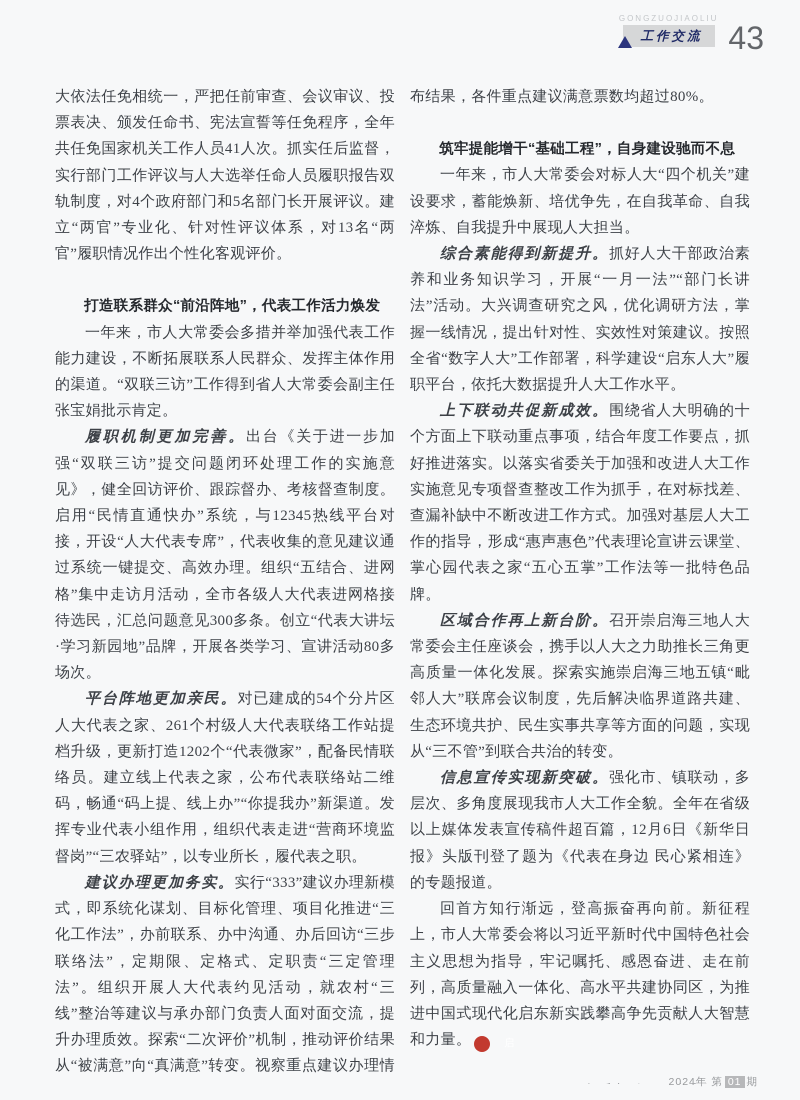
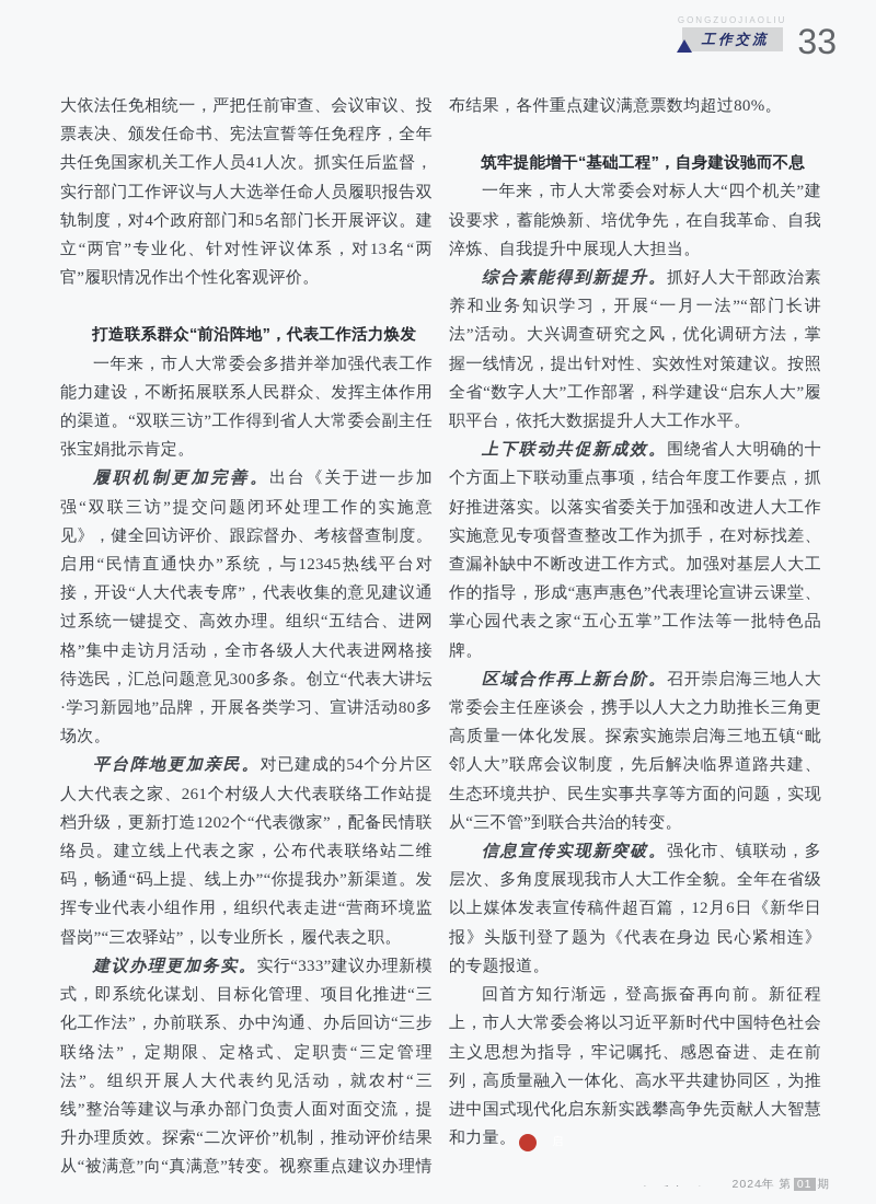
  GONGZUOJIAOLIU
  工作交流
- 43
+ 33
  大依法任免相统一，严把任前审查、会议审议、投票表决、颁发任命书、宪法宣誓等任免程序，全年共任免国家机关工作人员41人次。抓实任后监督，实行部门工作评议与人大选举任命人员履职报告双轨制度，对4个政府部门和5名部门长开展评议。建立“两官”专业化、针对性评议体系，对13名“两官”履职情况作出个性化客观评价。
  打造联系群众“前沿阵地”，代表工作活力焕发
  一年来，市人大常委会多措并举加强代表工作能力建设，不断拓展联系人民群众、发挥主体作用的渠道。“双联三访”工作得到省人大常委会副主任张宝娟批示肯定。
  履职机制更加完善。出台《关于进一步加强“双联三访”提交问题闭环处理工作的实施意见》，健全回访评价、跟踪督办、考核督查制度。启用“民情直通快办”系统，与12345热线平台对接，开设“人大代表专席”，代表收集的意见建议通过系统一键提交、高效办理。组织“五结合、进网格”集中走访月活动，全市各级人大代表进网格接待选民，汇总问题意见300多条。创立“代表大讲坛·学习新园地”品牌，开展各类学习、宣讲活动80多场次。
  平台阵地更加亲民。对已建成的54个分片区人大代表之家、261个村级人大代表联络工作站提档升级，更新打造1202个“代表微家”，配备民情联络员。建立线上代表之家，公布代表联络站二维码，畅通“码上提、线上办”“你提我办”新渠道。发挥专业代表小组作用，组织代表走进“营商环境监督岗”“三农驿站”，以专业所长，履代表之职。
  建议办理更加务实。实行“333”建议办理新模式，即系统化谋划、目标化管理、项目化推进“三化工作法”，办前联系、办中沟通、办后回访“三步联络法”，定期限、定格式、定职责“三定管理法”。组织开展人大代表约见活动，就农村“三线”整治等建议与承办部门负责人面对面交流，提升办理质效。探索“二次评价”机制，推动评价结果从“被满意”向“真满意”转变。视察重点建议办理情
  布结果，各件重点建议满意票数均超过80%。
  筑牢提能增干“基础工程”，自身建设驰而不息
  一年来，市人大常委会对标人大“四个机关”建设要求，蓄能焕新、培优争先，在自我革命、自我淬炼、自我提升中展现人大担当。
  综合素能得到新提升。抓好人大干部政治素养和业务知识学习，开展“一月一法”“部门长讲法”活动。大兴调查研究之风，优化调研方法，掌握一线情况，提出针对性、实效性对策建议。按照全省“数字人大”工作部署，科学建设“启东人大”履职平台，依托大数据提升人大工作水平。
  上下联动共促新成效。围绕省人大明确的十个方面上下联动重点事项，结合年度工作要点，抓好推进落实。以落实省委关于加强和改进人大工作实施意见专项督查整改工作为抓手，在对标找差、查漏补缺中不断改进工作方式。加强对基层人大工作的指导，形成“惠声惠色”代表理论宣讲云课堂、掌心园代表之家“五心五掌”工作法等一批特色品牌。
  区域合作再上新台阶。召开崇启海三地人大常委会主任座谈会，携手以人大之力助推长三角更高质量一体化发展。探索实施崇启海三地五镇“毗邻人大”联席会议制度，先后解决临界道路共建、生态环境共护、民生实事共享等方面的问题，实现从“三不管”到联合共治的转变。
  信息宣传实现新突破。强化市、镇联动，多层次、多角度展现我市人大工作全貌。全年在省级以上媒体发表宣传稿件超百篇，12月6日《新华日报》头版刊登了题为《代表在身边 民心紧相连》的专题报道。
  回首方知行渐远，登高振奋再向前。新征程上，市人大常委会将以习近平新时代中国特色社会主义思想为指导，牢记嘱托、感恩奋进、走在前列，高质量融入一体化、高水平共建协同区，为推进中国式现代化启东新实践攀高争先贡献人大智慧和力量。
  2024年 第 01 期
